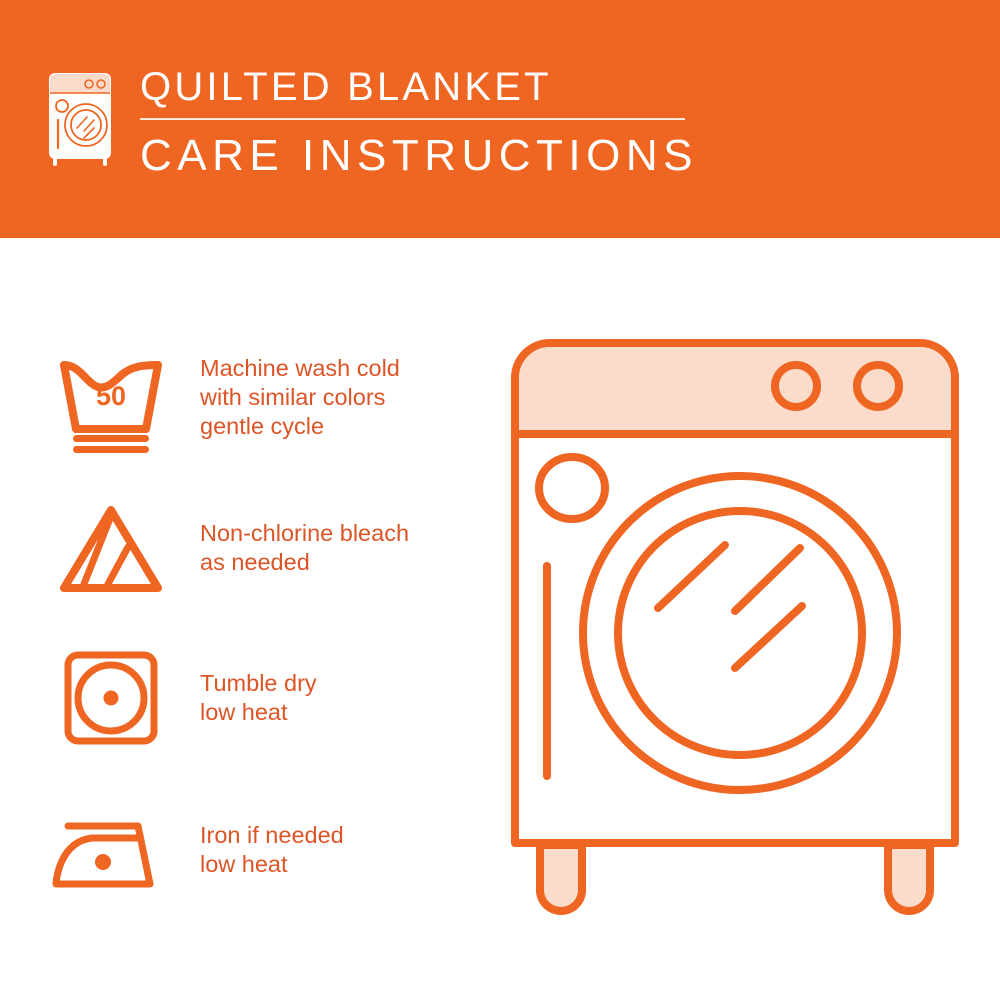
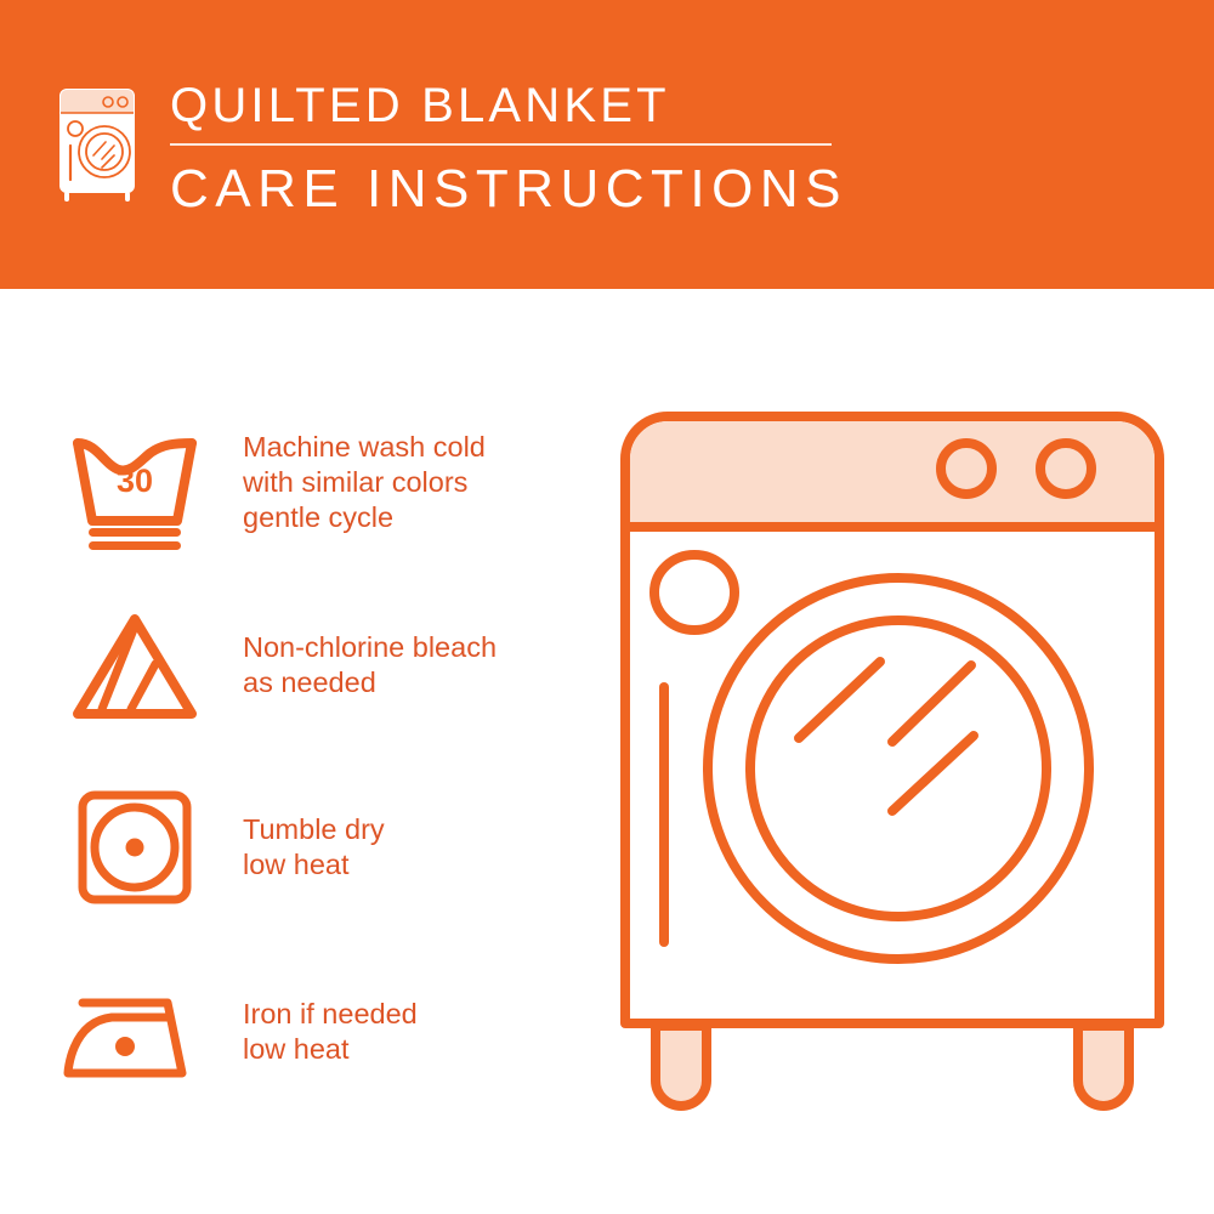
  QUILTED BLANKET
  CARE INSTRUCTIONS
- 50
+ 30
  Machine wash cold
  with similar colors
  gentle cycle
  Non-chlorine bleach
  as needed
  Tumble dry
  low heat
  Iron if needed
  low heat
